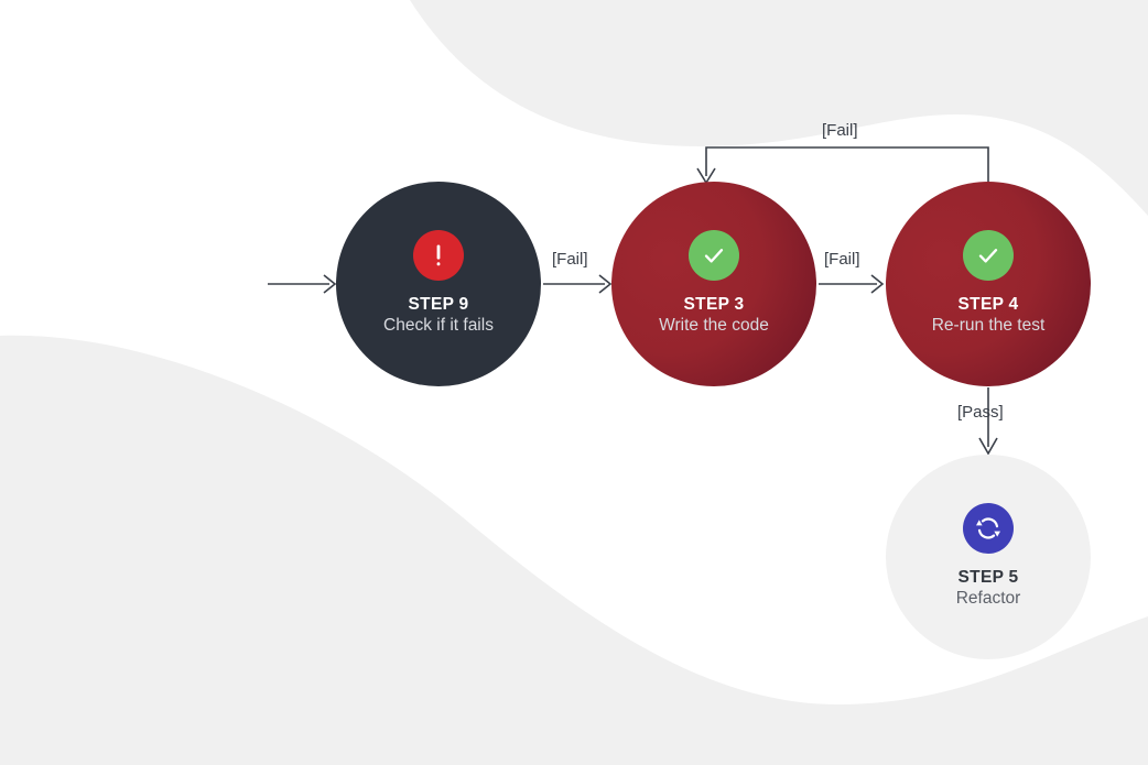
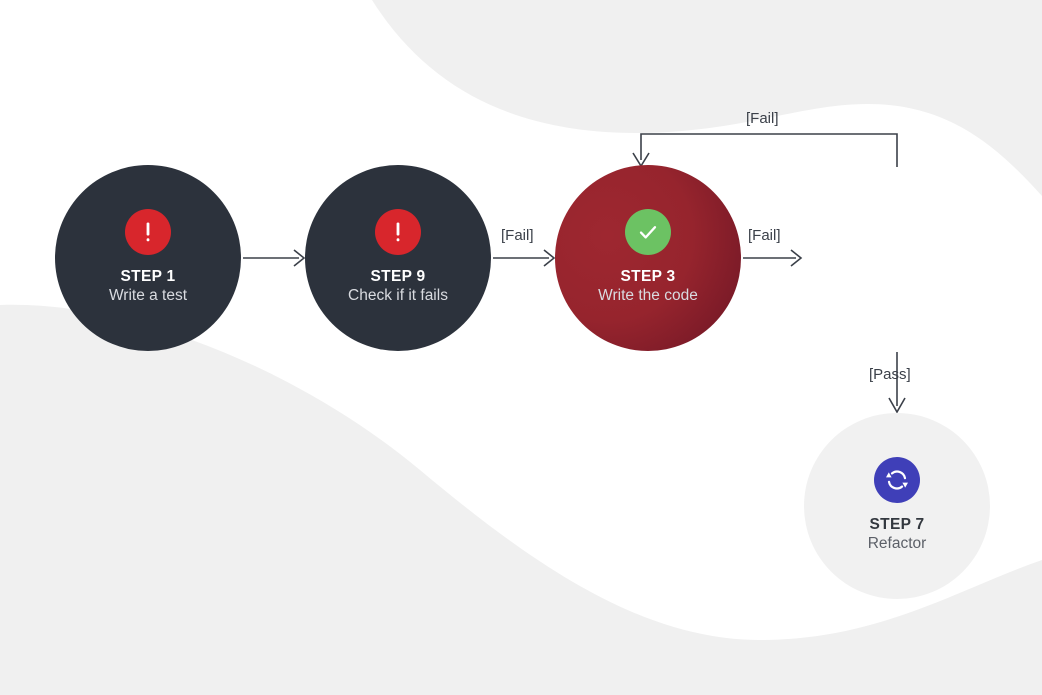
  [Fail]
  [Fail]
  [Fail]
  [Pass]
+ STEP 1
+ Write a test
  STEP 9
  Check if it fails
  STEP 3
  Write the code
- STEP 4
- Re-run the test
- STEP 5
+ STEP 7
  Refactor
